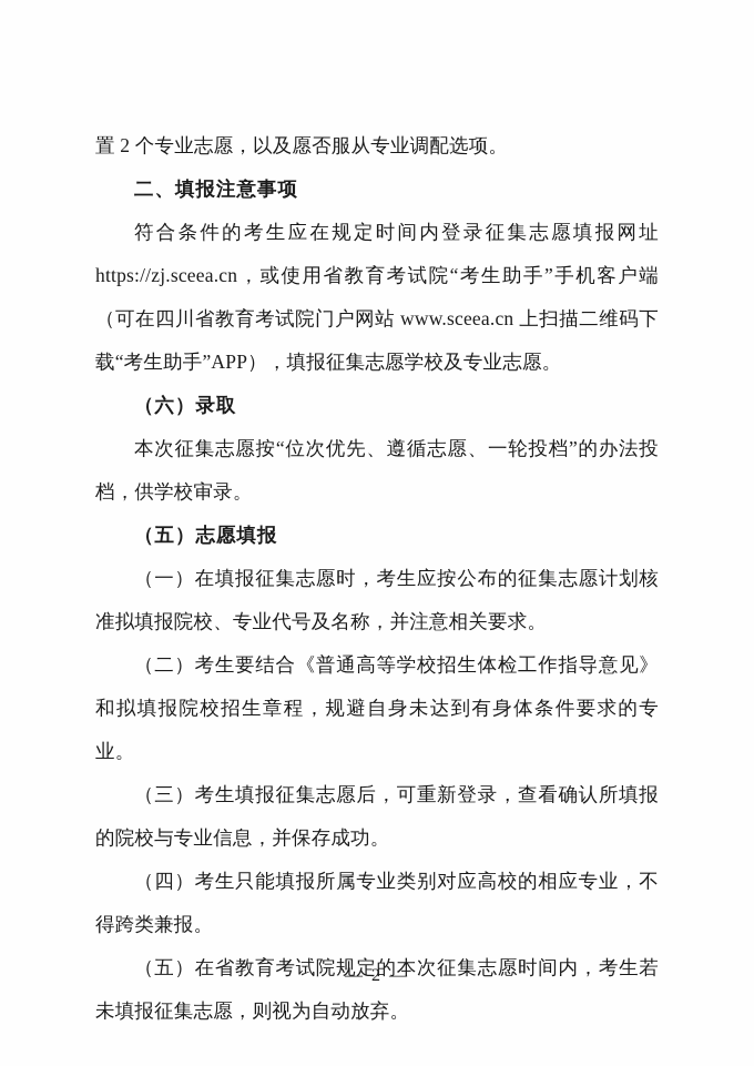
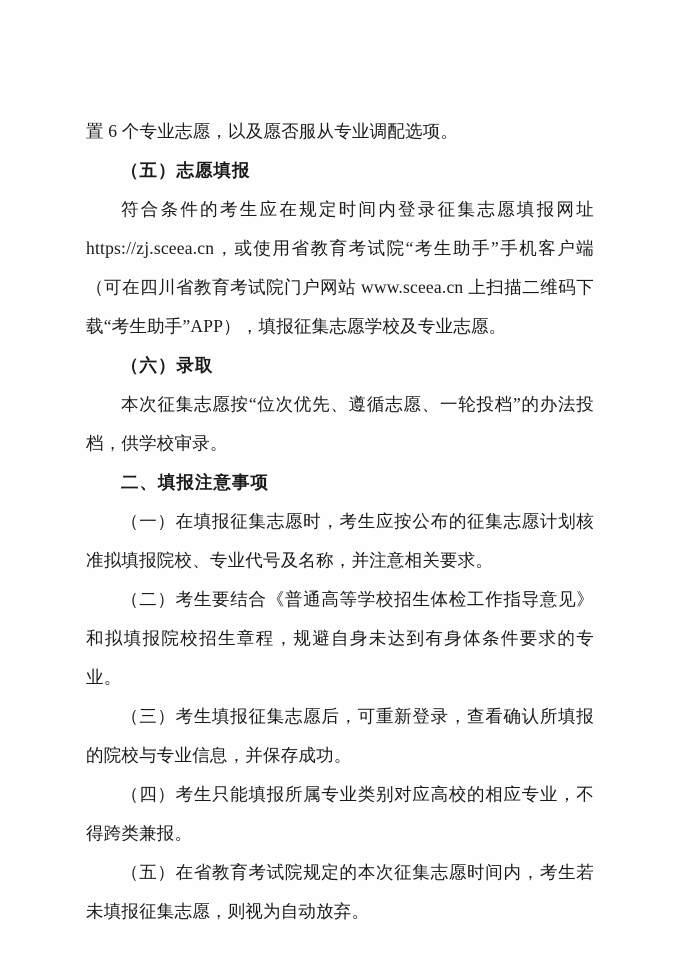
- 置 2 个专业志愿，以及愿否服从专业调配选项。
+ 置 6 个专业志愿，以及愿否服从专业调配选项。
- 二、填报注意事项
+ （五）志愿填报
  符合条件的考生应在规定时间内登录征集志愿填报网址 https://zj.sceea.cn，或使用省教育考试院“考生助手”手机客户端（可在四川省教育考试院门户网站 www.sceea.cn 上扫描二维码下载“考生助手”APP），填报征集志愿学校及专业志愿。
  （六）录取
  本次征集志愿按“位次优先、遵循志愿、一轮投档”的办法投档，供学校审录。
- （五）志愿填报
+ 二、填报注意事项
  （一）在填报征集志愿时，考生应按公布的征集志愿计划核准拟填报院校、专业代号及名称，并注意相关要求。
  （二）考生要结合《普通高等学校招生体检工作指导意见》和拟填报院校招生章程，规避自身未达到有身体条件要求的专业。
  （三）考生填报征集志愿后，可重新登录，查看确认所填报的院校与专业信息，并保存成功。
  （四）考生只能填报所属专业类别对应高校的相应专业，不得跨类兼报。
  （五）在省教育考试院规定的本次征集志愿时间内，考生若未填报征集志愿，则视为自动放弃。
- — 2 —
